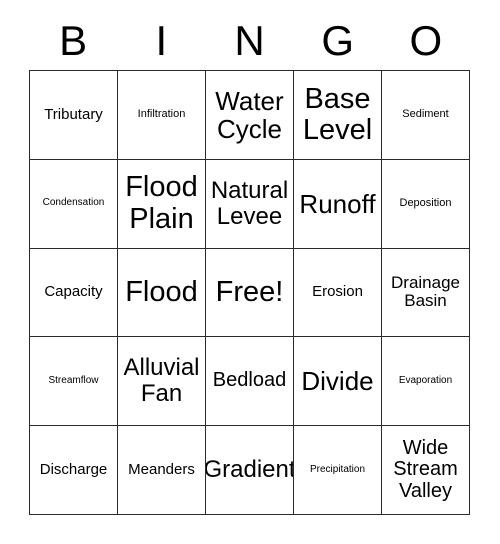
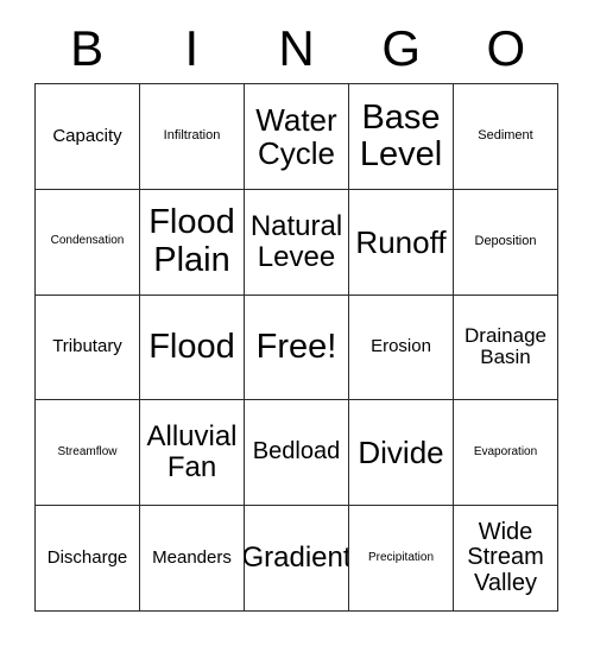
  B
  I
  N
  G
  O
- Tributary
+ Capacity
  Infiltration
  Water
  Cycle
  Base
  Level
  Sediment
  Condensation
  Flood
  Plain
  Natural
  Levee
  Runoff
  Deposition
- Capacity
+ Tributary
  Flood
  Free!
  Erosion
  Drainage
  Basin
  Streamflow
  Alluvial
  Fan
  Bedload
  Divide
  Evaporation
  Discharge
  Meanders
  Gradient
  Precipitation
  Wide
  Stream
  Valley
